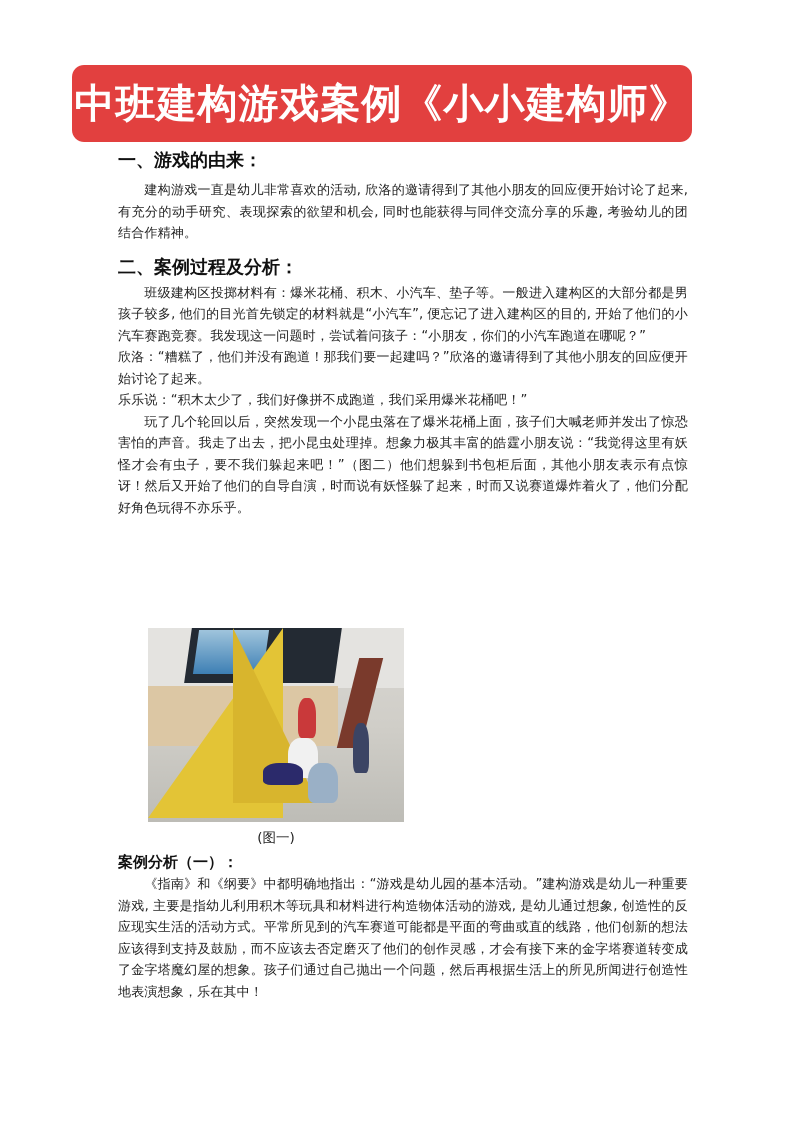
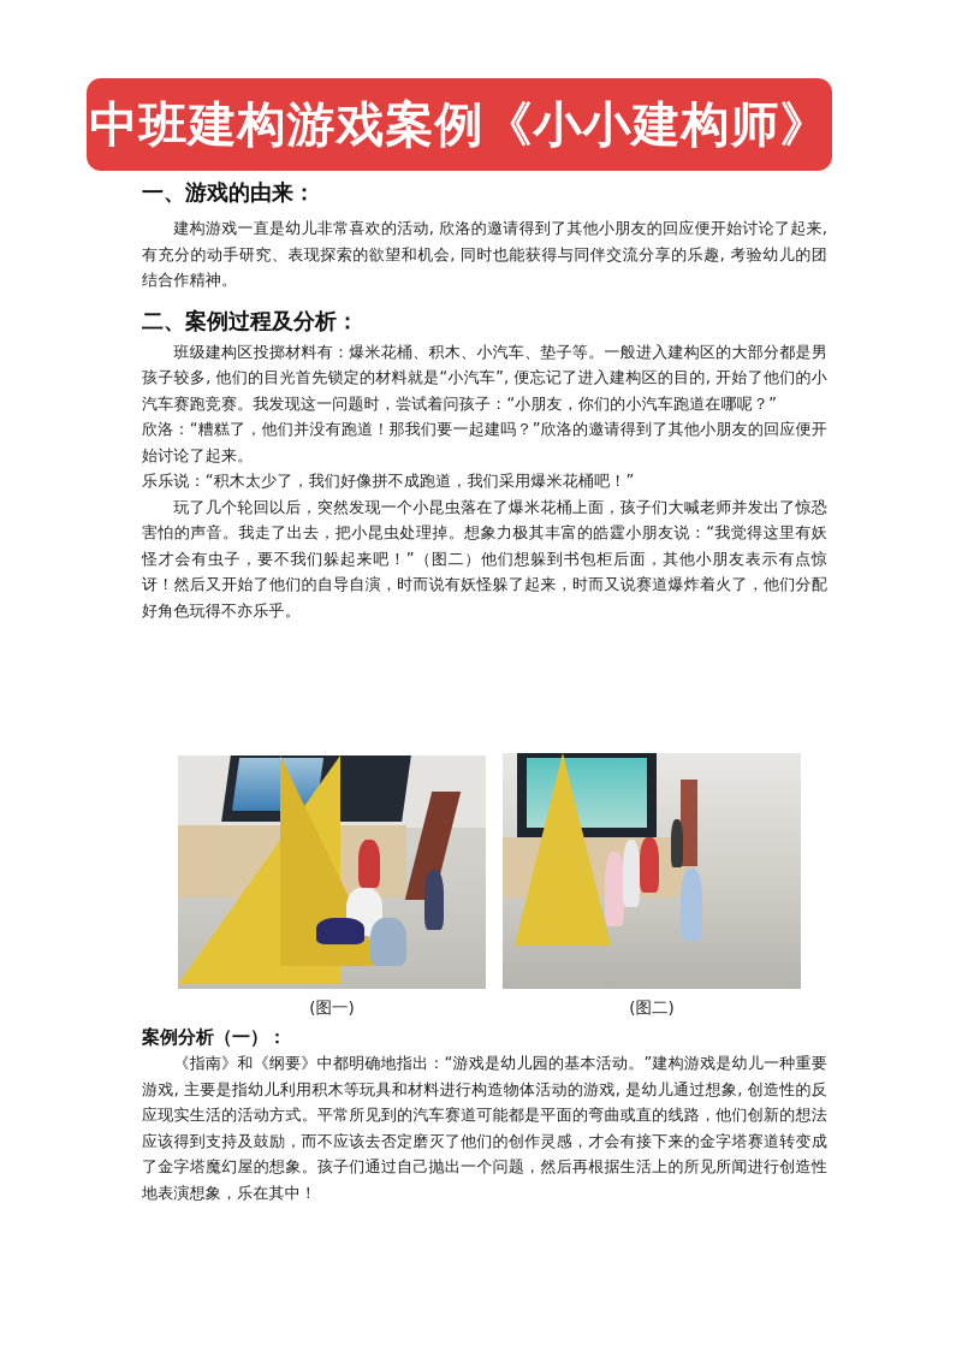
  中班建构游戏案例《小小建构师》
  一、游戏的由来：
  建构游戏一直是幼儿非常喜欢的活动, 欣洛的邀请得到了其他小朋友的回应便开始讨论了起来, 有充分的动手研究、表现探索的欲望和机会, 同时也能获得与同伴交流分享的乐趣, 考验幼儿的团结合作精神。
  二、案例过程及分析：
  班级建构区投掷材料有：爆米花桶、积木、小汽车、垫子等。一般进入建构区的大部分都是男孩子较多, 他们的目光首先锁定的材料就是“小汽车”, 便忘记了进入建构区的目的, 开始了他们的小汽车赛跑竞赛。我发现这一问题时，尝试着问孩子：“小朋友，你们的小汽车跑道在哪呢？”
  欣洛：“糟糕了，他们并没有跑道！那我们要一起建吗？”欣洛的邀请得到了其他小朋友的回应便开始讨论了起来。
  乐乐说：“积木太少了，我们好像拼不成跑道，我们采用爆米花桶吧！”
  玩了几个轮回以后，突然发现一个小昆虫落在了爆米花桶上面，孩子们大喊老师并发出了惊恐害怕的声音。我走了出去，把小昆虫处理掉。想象力极其丰富的皓霆小朋友说：“我觉得这里有妖怪才会有虫子，要不我们躲起来吧！”（图二）他们想躲到书包柜后面，其他小朋友表示有点惊讶！然后又开始了他们的自导自演，时而说有妖怪躲了起来，时而又说赛道爆炸着火了，他们分配好角色玩得不亦乐乎。
  (图一)
+ (图二)
  案例分析（一）：
  《指南》和《纲要》中都明确地指出：“游戏是幼儿园的基本活动。”建构游戏是幼儿一种重要游戏, 主要是指幼儿利用积木等玩具和材料进行构造物体活动的游戏, 是幼儿通过想象, 创造性的反应现实生活的活动方式。平常所见到的汽车赛道可能都是平面的弯曲或直的线路，他们创新的想法应该得到支持及鼓励，而不应该去否定磨灭了他们的创作灵感，才会有接下来的金字塔赛道转变成了金字塔魔幻屋的想象。孩子们通过自己抛出一个问题，然后再根据生活上的所见所闻进行创造性地表演想象，乐在其中！
